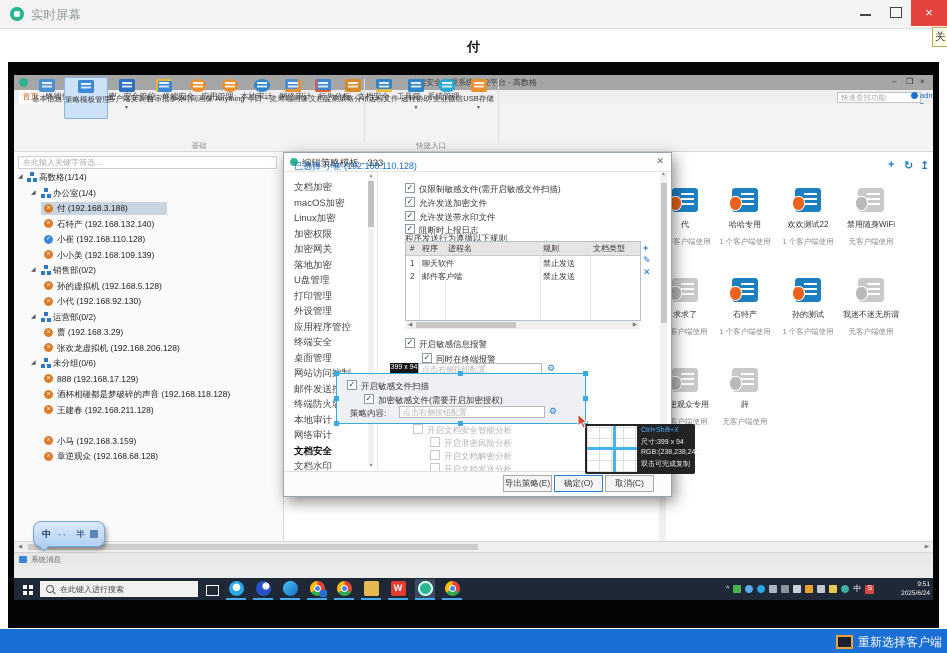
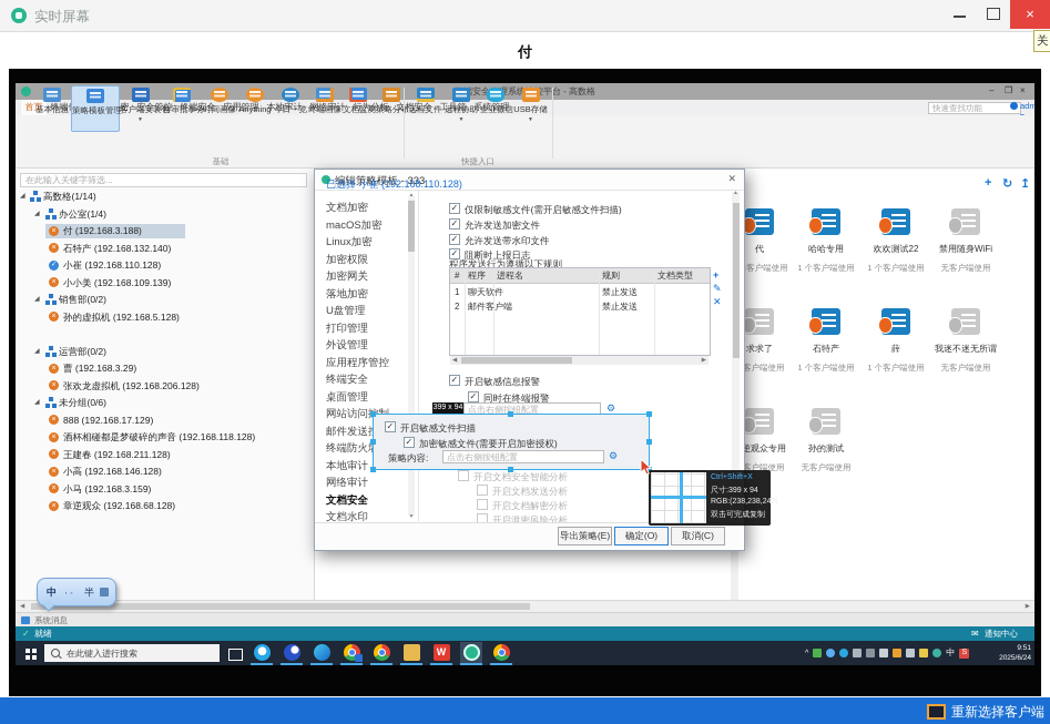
  实时屏幕
  ×
  付
  关
  –
  ❒
  ×
  首页
  安全管控
  终端安全
  应用管理
  本地审计
  网络审计
  行为分析
  文档安全
  工具箱
  系统管理
  快速查找功能
  基本信息
  策略模板管理
  客户端安装
  待审批事务
  时间画像
  Anything
  今日一览
  终端画像
  文档监测
  策略分布
  远程文件
  远程协助
  企业微信
  USB存储
  基础
  快捷入口
  在此输入关键字筛选...
  高数格(1/14)
  办公室(1/4)
  付 (192.168.3.188)
  石特产 (192.168.132.140)
  小崔 (192.168.110.128)
  小小美 (192.168.109.139)
  销售部(0/2)
  孙的虚拟机 (192.168.5.128)
- 小代 (192.168.92.130)
  运营部(0/2)
  曹 (192.168.3.29)
  张欢龙虚拟机 (192.168.206.128)
  未分组(0/6)
  888 (192.168.17.129)
  酒杯相碰都是梦破碎的声音 (192.168.118.128)
  王建春 (192.168.211.128)
+ 小高 (192.168.146.128)
  小马 (192.168.3.159)
  章逆观众 (192.168.68.128)
  +
  ↻
  ↥
  代
  客户端使用
  哈哈专用
  1 个客户端使用
  欢欢测试22
  1 个客户端使用
  禁用随身WiFi
  无客户端使用
  求求了
  客户端使用
  石特产
  1 个客户端使用
- 孙的测试
+ 薛
  1 个客户端使用
  我迷不迷无所谓
  无客户端使用
  逆观众专用
  客户端使用
- 薛
+ 孙的测试
  无客户端使用
  编辑策略模板 - 333
  ✕
  文档加密
  macOS加密
  Linux加密
  加密权限
  加密网关
  落地加密
  U盘管理
  打印管理
  外设管理
  应用程序管控
  终端安全
  桌面管理
  终端防火
  本地审计
  网络审计
  文档安全
  文档水印
  仅限制敏感文件(需开启敏感文件扫描)
  允许发送加密文件
  允许发送带水印文件
  阻断时上报日志
  程序发送行为遵循以下规则
  #
  程序
  进程名
  规则
  文档类型
  1
  聊天软件
  禁止发送
  2
  邮件客户端
  禁止发送
  +
  ✎
  ✕
  开启敏感信息报警
  同时在终端报警
  点击右侧按钮配置
  ⚙
  开启敏感文件扫描
  加密敏感文件(需要开启加密授权)
  策略内容:
  点击右侧按钮配置
  ⚙
  开启文档安全智能分析
- 开启泄密风险分析
+ 开启文档发送分析
  开启文档解密分析
- 开启文档发送分析
+ 开启泄密风险分析
  已选择 小崔 (192.168.110.128)
  导出策略(E)
  确定(O)
  取消(C)
  系统消息
+ ✓
+ 就绪
+ ✉
+ 通知中心
  在此键入进行搜索
  W
  中
  中
  半
  重新选择客户端
